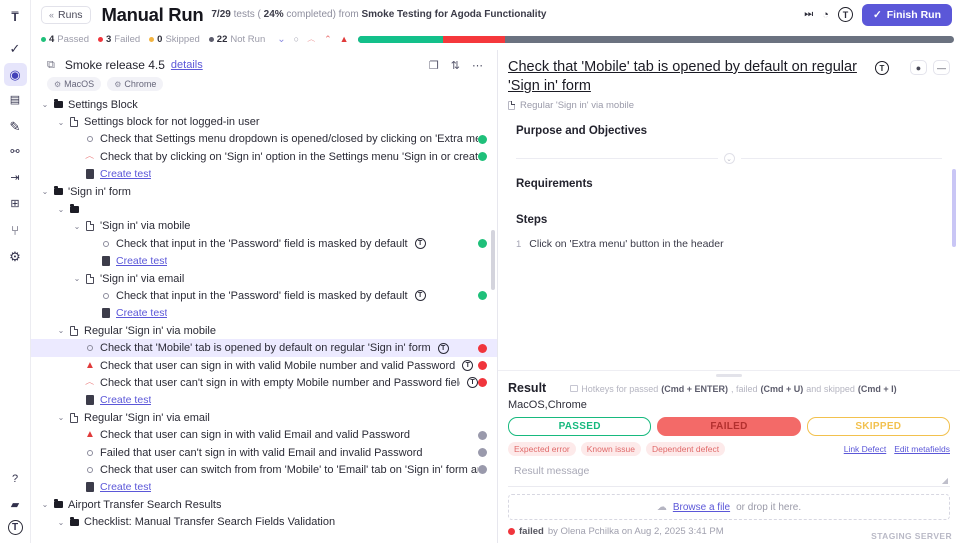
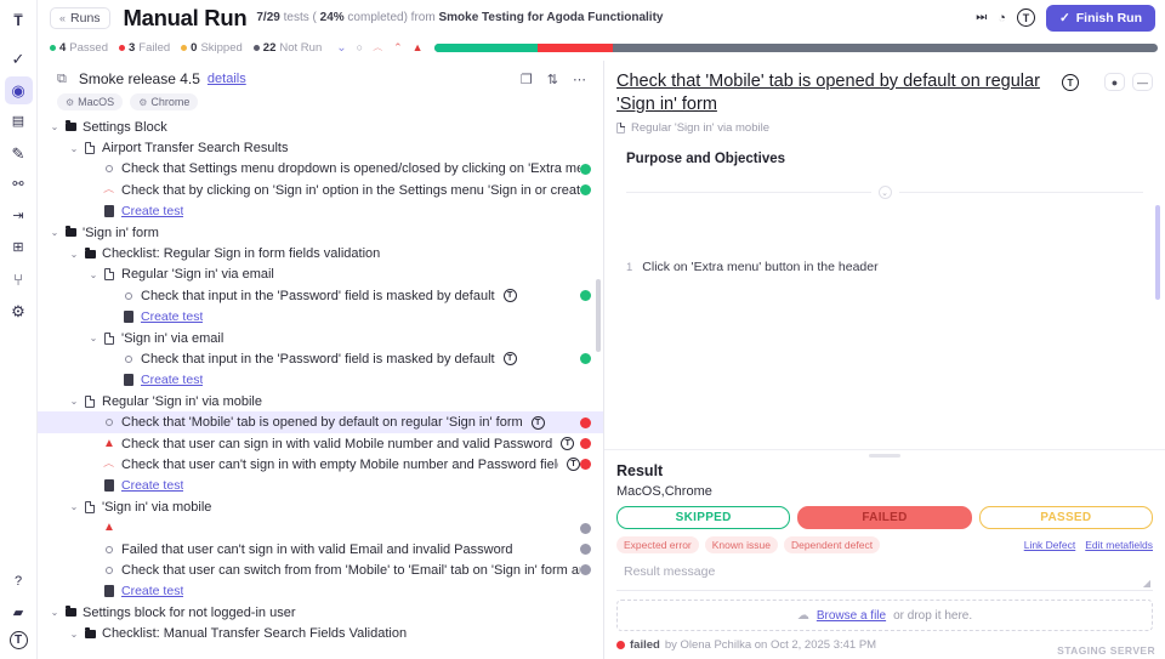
  T̅
  ✓
  ◉
  ▤
  ✎
  ⚯
  ⇥
  ⊞
  ⑂
  ⚙
  ?
  ▰
  T
  «
  Runs
  Manual Run
  7/29 tests ( 24% completed) from Smoke Testing for Agoda Functionality
  ⏭
  ◔
  T
  ✓
  Finish Run
  4
  Passed
  3
  Failed
  0
  Skipped
  22
  Not Run
  ⌄
  ○
  ︿
  ⌃
  ▲
  ⧉
  Smoke release 4.5
  details
  ❐
  ⇅
  ⋯
  ⚙
  MacOS
  ⚙
  Chrome
  ⌄
  Settings Block
  ⌄
- Settings block for not logged-in user
+ Airport Transfer Search Results
  Check that Settings menu dropdown is opened/closed by clicking on 'Extra m
  ︿
  Check that by clicking on 'Sign in' option in the Settings menu 'Sign in or creat
  Create test
  ⌄
  'Sign in' form
  ⌄
+ Checklist: Regular Sign in form fields validation
  ⌄
- 'Sign in' via mobile
+ Regular 'Sign in' via email
  Check that input in the 'Password' field is masked by default
  Create test
  ⌄
  'Sign in' via email
  Check that input in the 'Password' field is masked by default
  Create test
  ⌄
  Regular 'Sign in' via mobile
  Check that 'Mobile' tab is opened by default on regular 'Sign in' form
  ▲
  Check that user can sign in with valid Mobile number and valid Password
  ︿
  Check that user can't sign in with empty Mobile number and Password fiel
  Create test
  ⌄
- Regular 'Sign in' via email
+ 'Sign in' via mobile
  ▲
- Check that user can sign in with valid Email and valid Password
  Failed that user can't sign in with valid Email and invalid Password
  Check that user can switch from from 'Mobile' to 'Email' tab on 'Sign in' form a
  Create test
  ⌄
- Airport Transfer Search Results
+ Settings block for not logged-in user
  ⌄
  Checklist: Manual Transfer Search Fields Validation
  Check that 'Mobile' tab is opened by default on regular 'Sign in' form
  T
  ●
  —
  Regular 'Sign in' via mobile
  Purpose and Objectives
- Requirements
- Steps
  1
  Click on 'Extra menu' button in the header
  Result
- Hotkeys for passed
- (Cmd + ENTER)
- , failed
- (Cmd + U)
- and skipped
- (Cmd + I)
  MacOS,Chrome
- PASSED
+ SKIPPED
  FAILED
- SKIPPED
+ PASSED
  Expected error
  Known issue
  Dependent defect
  Link Defect
  Edit metafields
  Result message
  ◢
  ☁
  Browse a file
  or drop it here.
  failed
- by Olena Pchilka on Aug 2, 2025 3:41 PM
+ by Olena Pchilka on Oct 2, 2025 3:41 PM
  STAGING SERVER
